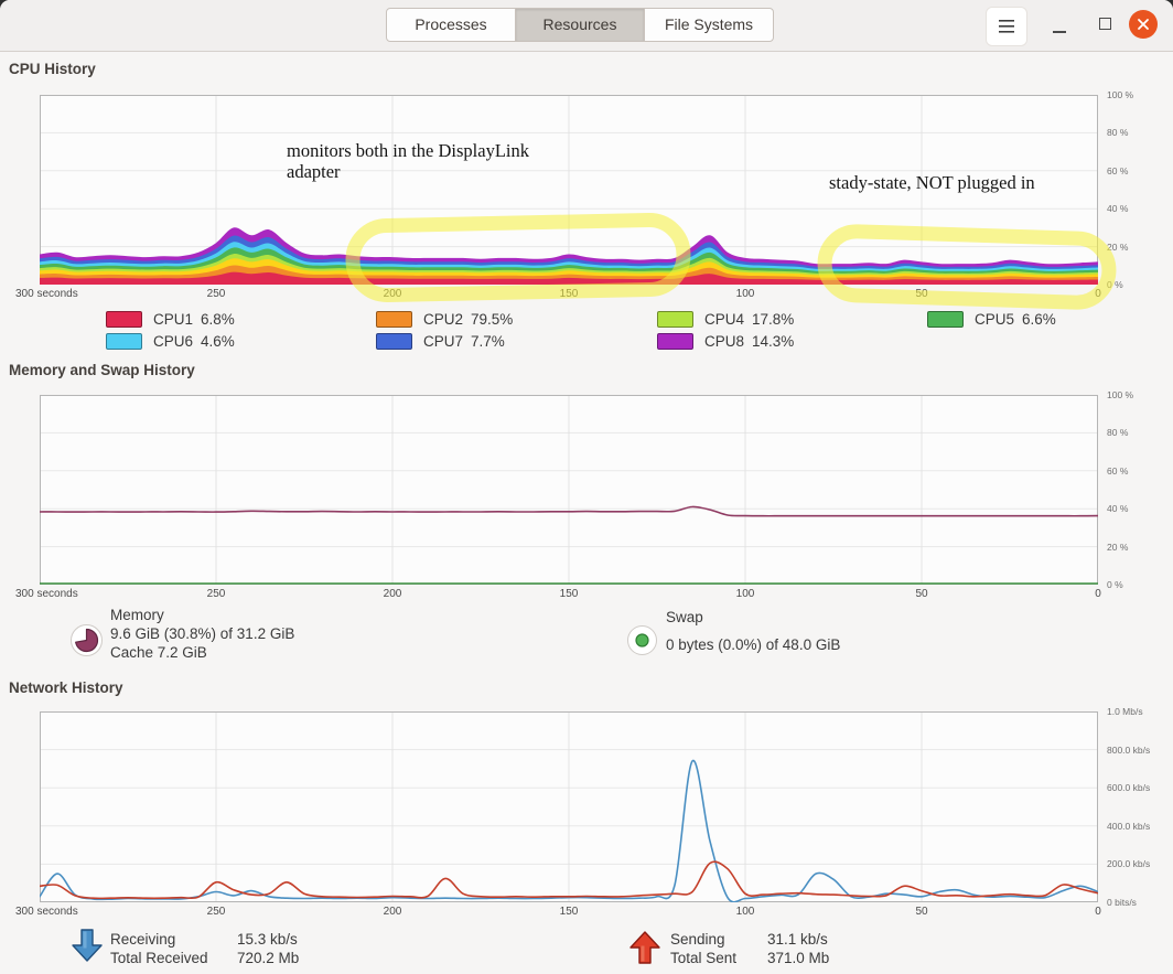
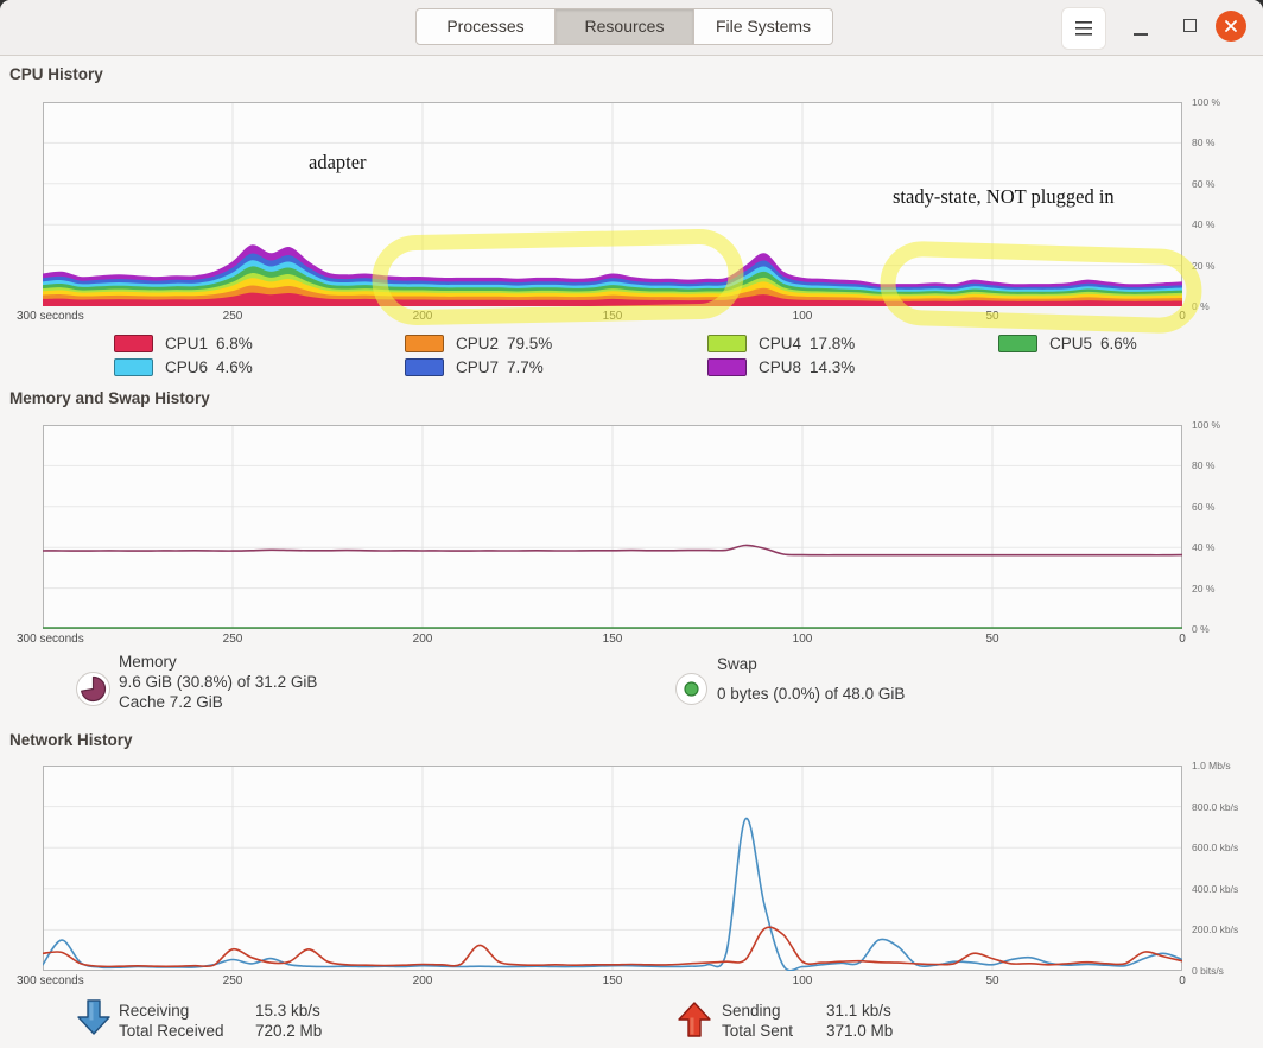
  Processes
  Resources
  File Systems
  CPU History
  300 seconds
  250
  200
  150
  100
  50
  0
  100 %
  80 %
  60 %
  40 %
  20 %
  0 %
  CPU1 6.8%
  CPU2 79.5%
  CPU4 17.8%
  CPU5 6.6%
  CPU6 4.6%
  CPU7 7.7%
  CPU8 14.3%
  Memory and Swap History
  300 seconds
  250
  200
  150
  100
  50
  0
  100 %
  80 %
  60 %
  40 %
  20 %
  0 %
  Memory
  9.6 GiB (30.8%) of 31.2 GiB
  Cache 7.2 GiB
  Swap
  0 bytes (0.0%) of 48.0 GiB
  Network History
  300 seconds
  250
  200
  150
  100
  50
  0
  1.0 Mb/s
  800.0 kb/s
  600.0 kb/s
  400.0 kb/s
  200.0 kb/s
  0 bits/s
  Receiving
  15.3 kb/s
  Total Received
  720.2 Mb
  Sending
  31.1 kb/s
  Total Sent
  371.0 Mb
- monitors both in the DisplayLink
  adapter
  stady-state, NOT plugged in
